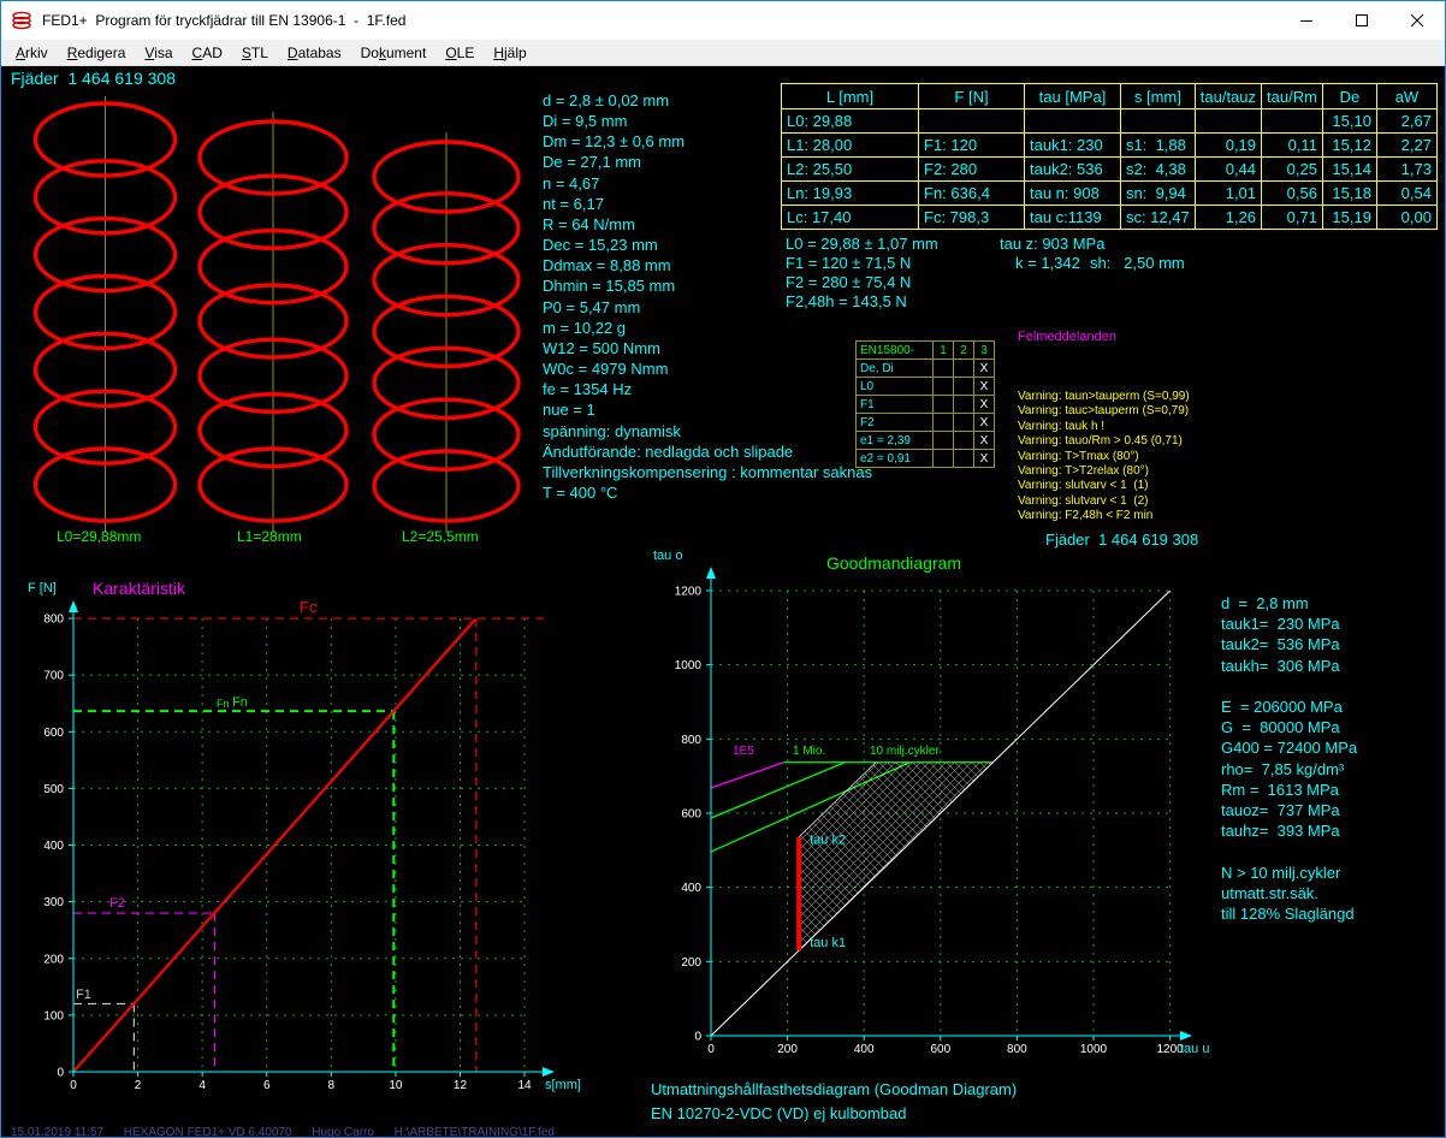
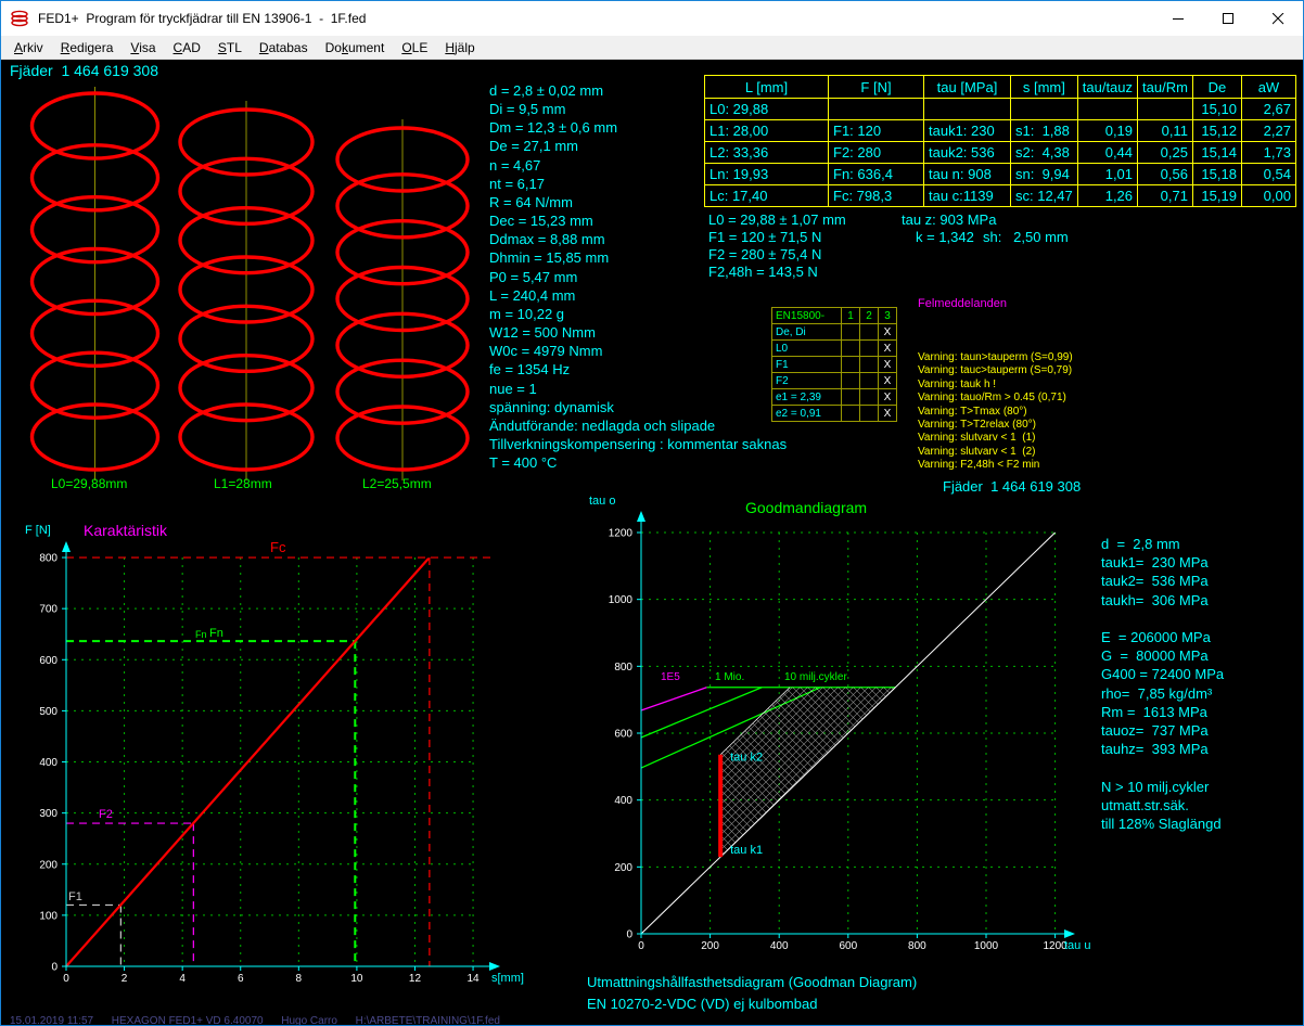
  FED1+ Program för tryckfjädrar till EN 13906-1 - 1F.fed
  Arkiv
  Redigera
  Visa
  CAD
  STL
  Databas
  Dokument
  OLE
  Hjälp
  Fjäder 1 464 619 308
  L0=29,88mm
  L1=28mm
  L2=25,5mm
  d = 2,8 ± 0,02 mm
  Di = 9,5 mm
  Dm = 12,3 ± 0,6 mm
  De = 27,1 mm
  n = 4,67
  nt = 6,17
  R = 64 N/mm
  Dec = 15,23 mm
  Ddmax = 8,88 mm
  Dhmin = 15,85 mm
  P0 = 5,47 mm
+ L = 240,4 mm
  m = 10,22 g
  W12 = 500 Nmm
  W0c = 4979 Nmm
  fe = 1354 Hz
  nue = 1
  spänning: dynamisk
  Ändutförande: nedlagda och slipade
  Tillverkningskompensering : kommentar saknas
  T = 400 °C
  L [mm]	F [N]	tau [MPa]	s [mm]	tau/tauz	tau/Rm	De	aW
  L0: 29,88						15,10	2,67
  L1: 28,00	F1: 120	tauk1: 230	s1: 1,88	0,19	0,11	15,12	2,27
- L2: 25,50	F2: 280	tauk2: 536	s2: 4,38	0,44	0,25	15,14	1,73
+ L2: 33,36	F2: 280	tauk2: 536	s2: 4,38	0,44	0,25	15,14	1,73
  Ln: 19,93	Fn: 636,4	tau n: 908	sn: 9,94	1,01	0,56	15,18	0,54
  Lc: 17,40	Fc: 798,3	tau c:1139	sc: 12,47	1,26	0,71	15,19	0,00
  L0 = 29,88 ± 1,07 mm
  tau z: 903 MPa
  F1 = 120 ± 71,5 N
  k = 1,342
  sh: 2,50 mm
  F2 = 280 ± 75,4 N
  F2,48h = 143,5 N
  EN15800-	1	2	3
  De, Di			X
  L0			X
  F1			X
  F2			X
  e1 = 2,39			X
  e2 = 0,91			X
  Felmeddelanden
  Varning: taun>tauperm (S=0,99)
  Varning: tauc>tauperm (S=0,79)
  Varning: tauk h !
  Varning: tauo/Rm > 0.45 (0,71)
  Varning: T>Tmax (80°)
  Varning: T>T2relax (80°)
  Varning: slutvarv < 1 (1)
  Varning: slutvarv < 1 (2)
  Varning: F2,48h < F2 min
  Fjäder 1 464 619 308
  Fc
  Fn
  Fn
  F2
  F1
  0
  100
  200
  300
  400
  500
  600
  700
  800
  0
  2
  4
  6
  8
  10
  12
  14
  F [N]
  Karaktäristik
  s[mm]
  1E5
  1 Mio.
  10 milj.cykler
  tau k2
  tau k1
  0
  200
  400
  600
  800
  1000
  1200
  0
  200
  400
  600
  800
  1000
  1200
  Goodmandiagram
  tau o
  tau u
  d = 2,8 mm
  tauk1= 230 MPa
  tauk2= 536 MPa
  taukh= 306 MPa
  E = 206000 MPa
  G = 80000 MPa
  G400 = 72400 MPa
  rho= 7,85 kg/dm³
  Rm = 1613 MPa
  tauoz= 737 MPa
  tauhz= 393 MPa
  N > 10 milj.cykler
  utmatt.str.säk.
  till 128% Slaglängd
  Utmattningshållfasthetsdiagram (Goodman Diagram)
  EN 10270-2-VDC (VD) ej kulbombad
  15.01.2019 11:57 HEXAGON FED1+ VD 6.40070 Hugo Carro H:\ARBETE\TRAINING\1F.fed
